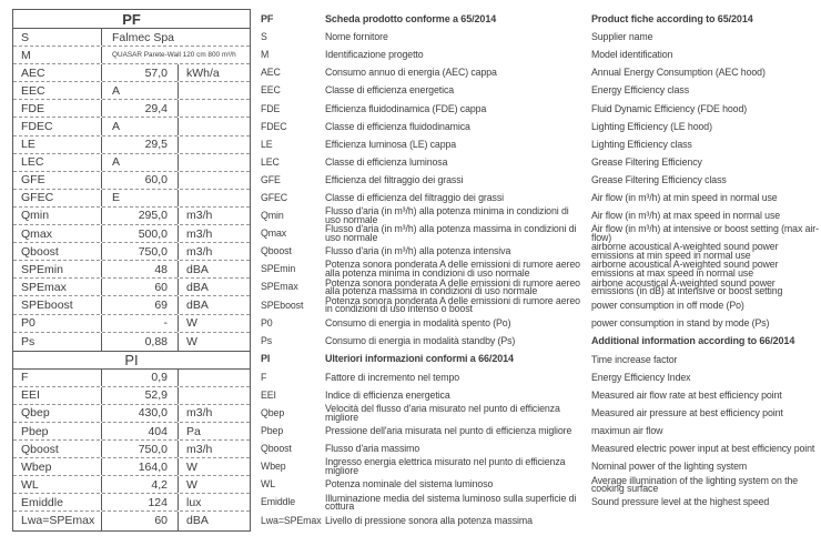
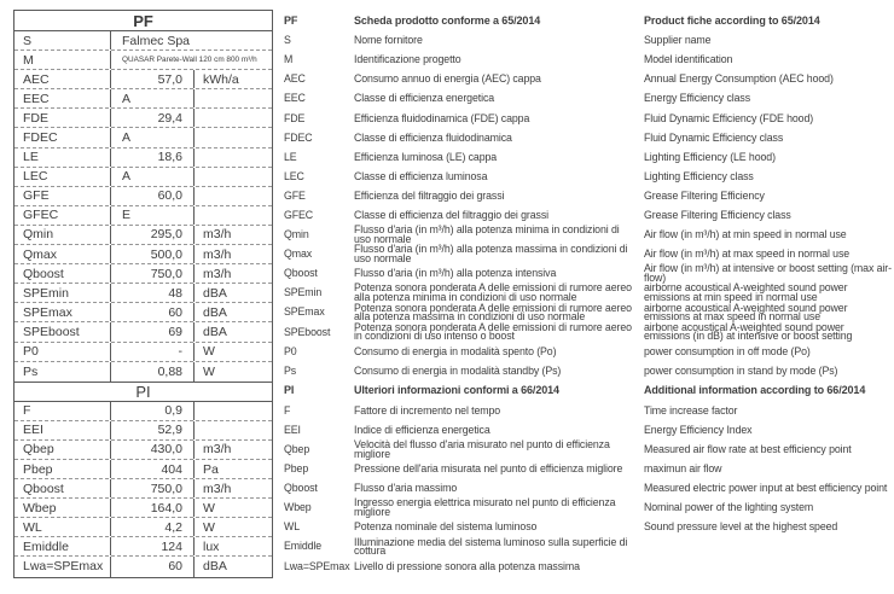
  PF
  S
  Falmec Spa
  M
  AEC
  57,0
  kWh/a
  EEC
  A
  FDE
  29,4
  FDEC
  A
  LE
- 29,5
+ 18,6
  LEC
  A
  GFE
  60,0
  GFEC
  E
  Qmin
  295,0
  m3/h
  Qmax
  500,0
  m3/h
  Qboost
  750,0
  m3/h
  SPEmin
  48
  dBA
  SPEmax
  60
  dBA
  SPEboost
  69
  dBA
  P0
  -
  W
  Ps
  0,88
  W
  PI
  F
  0,9
  EEI
  52,9
  Qbep
  430,0
  m3/h
  Pbep
  404
  Pa
  Qboost
  750,0
  m3/h
  Wbep
  164,0
  W
  WL
  4,2
  W
  Emiddle
  124
  lux
  Lwa=SPEmax
  60
  dBA
  PF
  Scheda prodotto conforme a 65/2014
  S
  Nome fornitore
  M
  Identificazione progetto
  AEC
  Consumo annuo di energia (AEC) cappa
  EEC
  Classe di efficienza energetica
  FDE
  Efficienza fluidodinamica (FDE) cappa
  FDEC
  Classe di efficienza fluidodinamica
  LE
  Efficienza luminosa (LE) cappa
  LEC
  Classe di efficienza luminosa
  GFE
  Efficienza del filtraggio dei grassi
  GFEC
  Classe di efficienza del filtraggio dei grassi
  Qmin
  Flusso d'aria (in m³/h) alla potenza minima in condizioni di uso normale
  Qmax
  Flusso d'aria (in m³/h) alla potenza massima in condizioni di uso normale
  Qboost
  Flusso d'aria (in m³/h) alla potenza intensiva
  SPEmin
  Potenza sonora ponderata A delle emissioni di rumore aereo alla potenza minima in condizioni di uso normale
  SPEmax
  Potenza sonora ponderata A delle emissioni di rumore aereo alla potenza massima in condizioni di uso normale
  SPEboost
  Potenza sonora ponderata A delle emissioni di rumore aereo in condizioni di uso intenso o boost
  P0
  Consumo di energia in modalità spento (Po)
  Ps
  Consumo di energia in modalità standby (Ps)
  PI
  Ulteriori informazioni conformi a 66/2014
  F
  Fattore di incremento nel tempo
  EEI
  Indice di efficienza energetica
  Qbep
  Velocità del flusso d'aria misurato nel punto di efficienza migliore
  Pbep
  Pressione dell'aria misurata nel punto di efficienza migliore
  Qboost
  Flusso d'aria massimo
  Wbep
  Ingresso energia elettrica misurato nel punto di efficienza migliore
  WL
  Potenza nominale del sistema luminoso
  Emiddle
  Illuminazione media del sistema luminoso sulla superficie di cottura
  Lwa=SPEmax
  Livello di pressione sonora alla potenza massima
  Product fiche according to 65/2014
  Supplier name
  Model identification
  Annual Energy Consumption (AEC hood)
  Energy Efficiency class
  Fluid Dynamic Efficiency (FDE hood)
+ Fluid Dynamic Efficiency class
  Lighting Efficiency (LE hood)
  Lighting Efficiency class
  Grease Filtering Efficiency
  Grease Filtering Efficiency class
  Air flow (in m³/h) at min speed in normal use
  Air flow (in m³/h) at max speed in normal use
  Air flow (in m³/h) at intensive or boost setting (max air-flow)
  airborne acoustical A-weighted sound power emissions at min speed in normal use
  airborne acoustical A-weighted sound power emissions at max speed in normal use
  airbone acoustical A-weighted sound power emissions (in dB) at intensive or boost setting
  power consumption in off mode (Po)
  power consumption in stand by mode (Ps)
  Additional information according to 66/2014
  Time increase factor
  Energy Efficiency Index
  Measured air flow rate at best efficiency point
- Measured air pressure at best efficiency point
  maximun air flow
  Measured electric power input at best efficiency point
  Nominal power of the lighting system
- Average illumination of the lighting system on the cooking surface
  Sound pressure level at the highest speed
